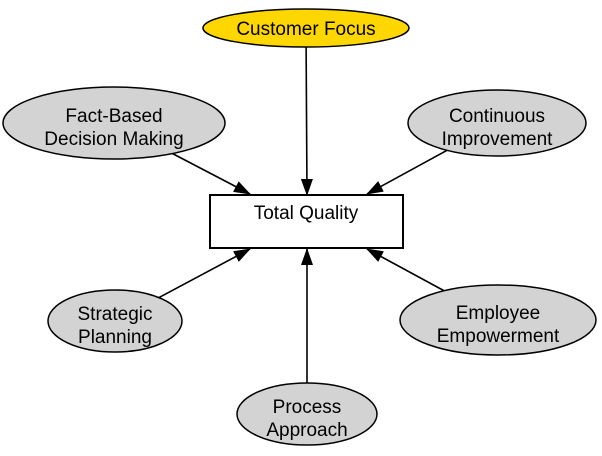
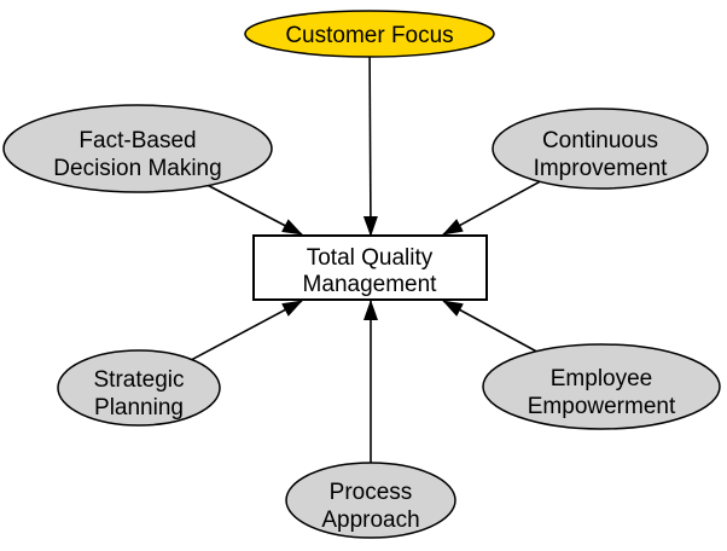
  Customer Focus
  Fact-Based
  Decision Making
  Continuous
  Improvement
  Strategic
  Planning
  Employee
  Empowerment
  Process
  Approach
  Total Quality
+ Management
